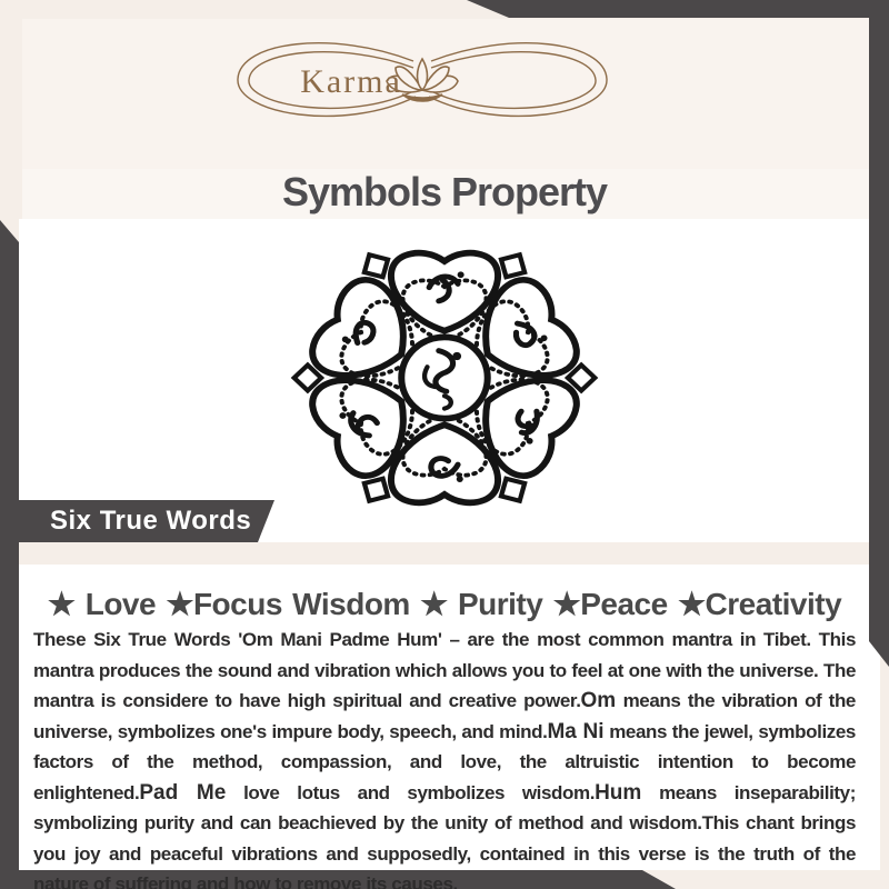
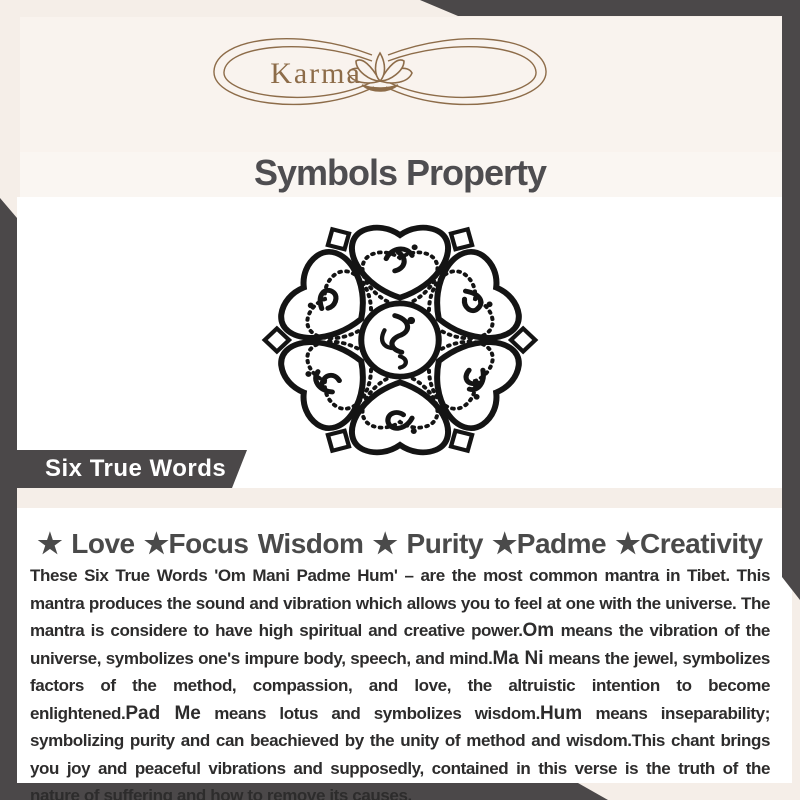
  Karma
  Symbols Property
  Six True Words
- ★ Love ★Focus Wisdom ★ Purity ★Peace ★Creativity
+ ★ Love ★Focus Wisdom ★ Purity ★Padme ★Creativity
- These Six True Words 'Om Mani Padme Hum' – are the most common mantra in Tibet. This mantra produces the sound and vibration which allows you to feel at one with the universe. The mantra is considere to have high spiritual and creative power.Om means the vibration of the universe, symbolizes one's impure body, speech, and mind.Ma Ni means the jewel, symbolizes factors of the method, compassion, and love, the altruistic intention to become enlightened.Pad Me love lotus and symbolizes wisdom.Hum means inseparability; symbolizing purity and can beachieved by the unity of method and wisdom.This chant brings you joy and peaceful vibrations and supposedly, contained in this verse is the truth of the nature of suffering and how to remove its causes.
+ These Six True Words 'Om Mani Padme Hum' – are the most common mantra in Tibet. This mantra produces the sound and vibration which allows you to feel at one with the universe. The mantra is considere to have high spiritual and creative power.Om means the vibration of the universe, symbolizes one's impure body, speech, and mind.Ma Ni means the jewel, symbolizes factors of the method, compassion, and love, the altruistic intention to become enlightened.Pad Me means lotus and symbolizes wisdom.Hum means inseparability; symbolizing purity and can beachieved by the unity of method and wisdom.This chant brings you joy and peaceful vibrations and supposedly, contained in this verse is the truth of the nature of suffering and how to remove its causes.
